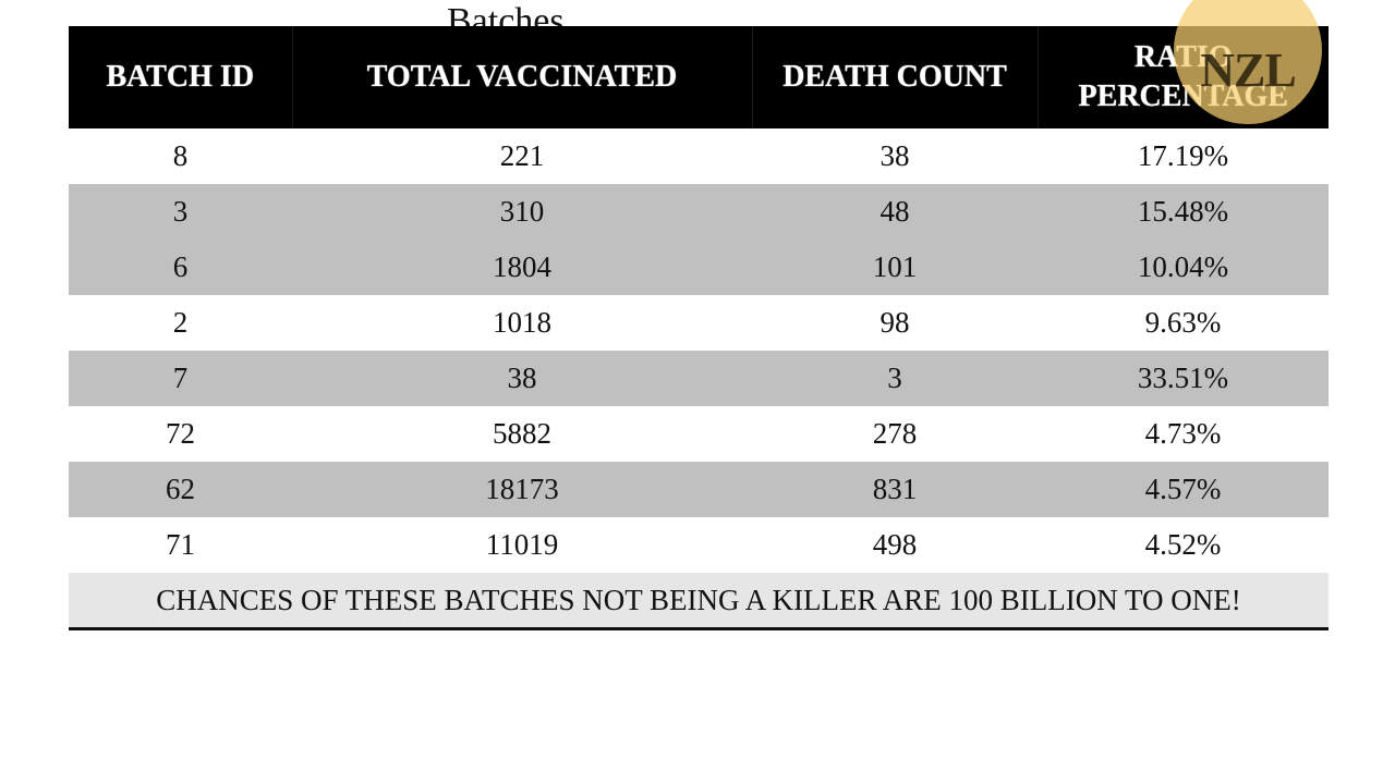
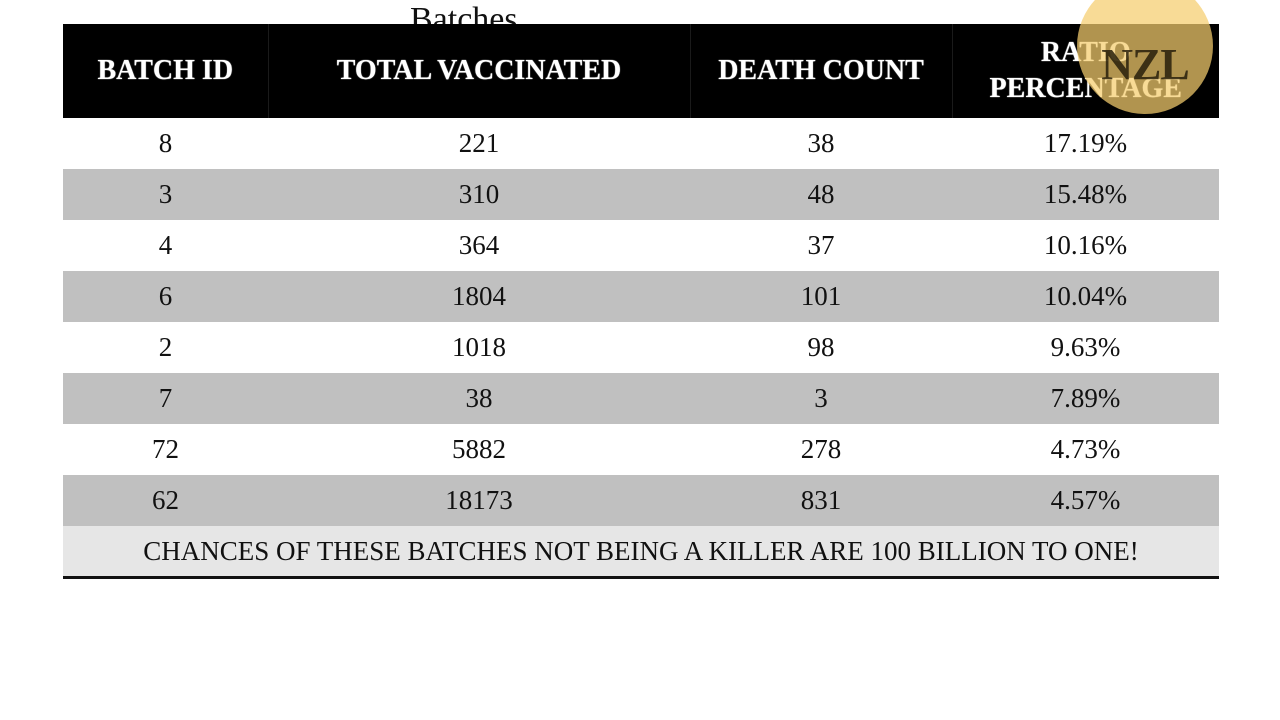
  Batches
  BATCH ID	TOTAL VACCINATED	DEATH COUNT	RATIO PERCENTAGE
  8	221	38	17.19%
  3	310	48	15.48%
+ 4	364	37	10.16%
  6	1804	101	10.04%
  2	1018	98	9.63%
- 7	38	3	33.51%
+ 7	38	3	7.89%
  72	5882	278	4.73%
  62	18173	831	4.57%
- 71	11019	498	4.52%
  CHANCES OF THESE BATCHES NOT BEING A KILLER ARE 100 BILLION TO ONE!
  NZL
